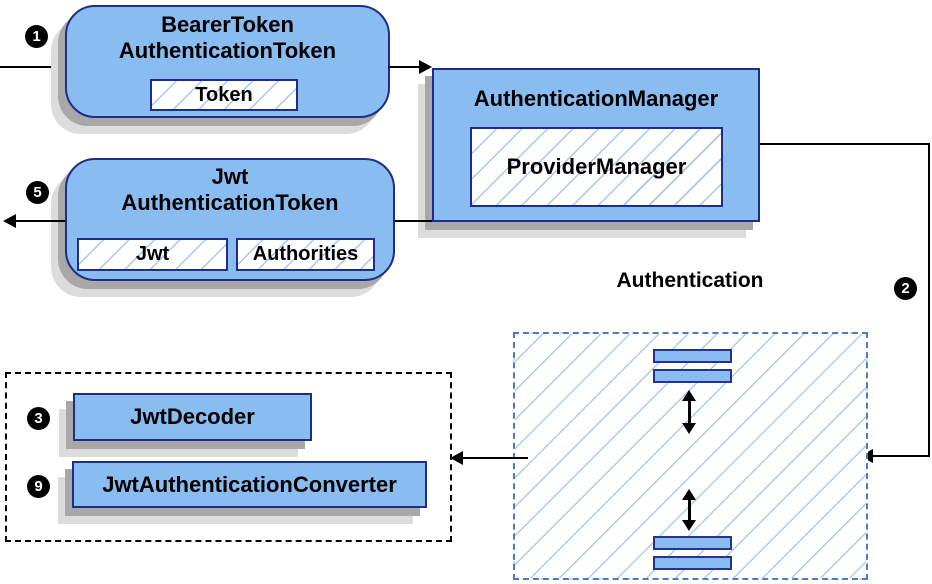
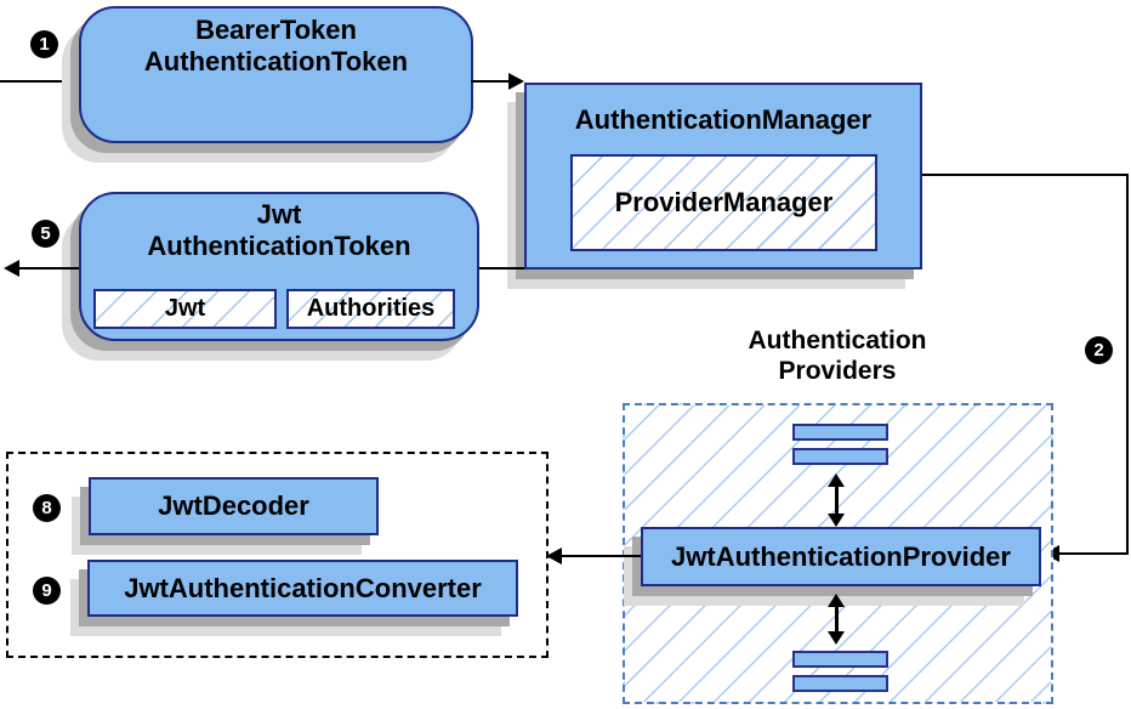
  1
  BearerToken
  AuthenticationToken
- Token
  AuthenticationManager
  ProviderManager
  2
  Jwt
  AuthenticationToken
  Jwt
  Authorities
  5
  Authentication
+ Providers
+ JwtAuthenticationProvider
- 3
+ 8
  JwtDecoder
  9
  JwtAuthenticationConverter
